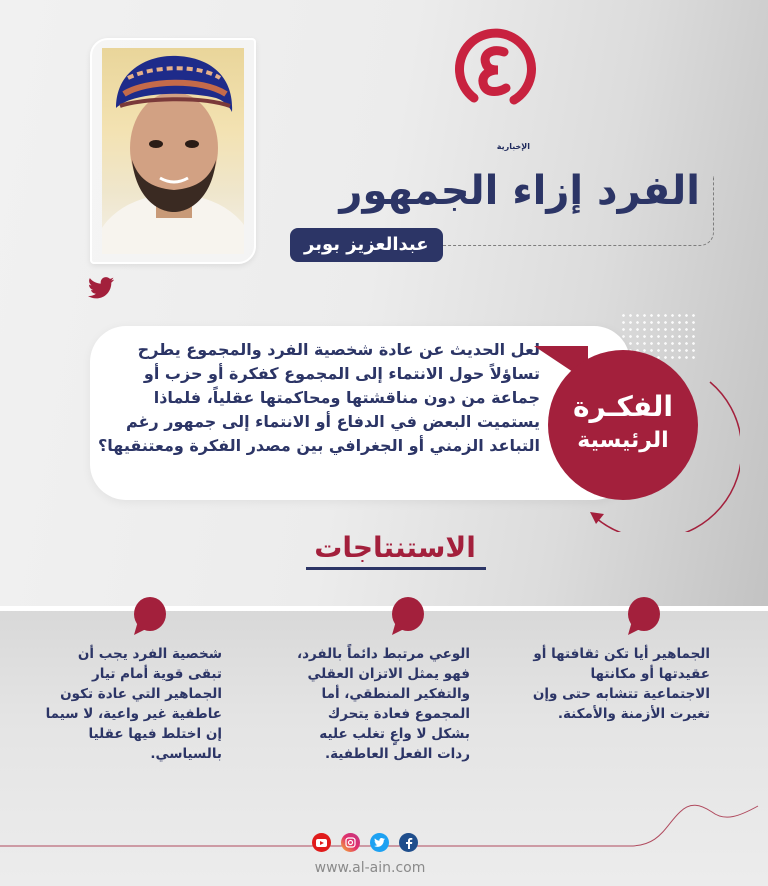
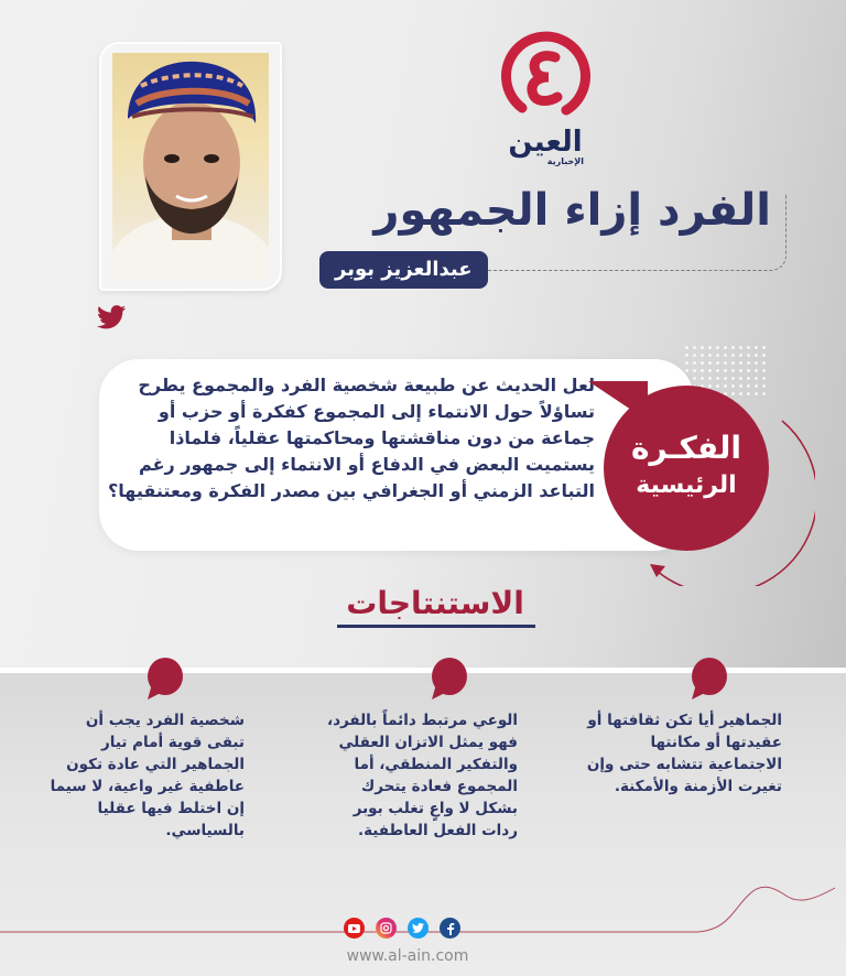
+ العين
  الإخبارية
  الفرد إزاء الجمهور
  عبدالعزيز بوبر
- لعل الحديث عن عادة شخصية الفرد والمجموع يطرح تساؤلاً حول الانتماء إلى المجموع كفكرة أو حزب أو جماعة من دون مناقشتها ومحاكمتها عقلياً، فلماذا يستميت البعض في الدفاع أو الانتماء إلى جمهور رغم التباعد الزمني أو الجغرافي بين مصدر الفكرة ومعتنقيها؟
+ لعل الحديث عن طبيعة شخصية الفرد والمجموع يطرح تساؤلاً حول الانتماء إلى المجموع كفكرة أو حزب أو جماعة من دون مناقشتها ومحاكمتها عقلياً، فلماذا يستميت البعض في الدفاع أو الانتماء إلى جمهور رغم التباعد الزمني أو الجغرافي بين مصدر الفكرة ومعتنقيها؟
  الفكـرة
  الرئيسية
  الاستنتاجات
  الجماهير أيا تكن ثقافتها أو عقيدتها أو مكانتها الاجتماعية تتشابه حتى وإن تغيرت الأزمنة والأمكنة.
- الوعي مرتبط دائماً بالفرد، فهو يمثل الاتزان العقلي والتفكير المنطقي، أما المجموع فعادة يتحرك بشكل لا واعٍ تغلب عليه ردات الفعل العاطفية.
+ الوعي مرتبط دائماً بالفرد، فهو يمثل الاتزان العقلي والتفكير المنطقي، أما المجموع فعادة يتحرك بشكل لا واعٍ تغلب بوبر ردات الفعل العاطفية.
  شخصية الفرد يجب أن تبقى قوية أمام تيار الجماهير التي عادة تكون عاطفية غير واعية، لا سيما إن اختلط فيها عقليا بالسياسي.
  www.al-ain.com
